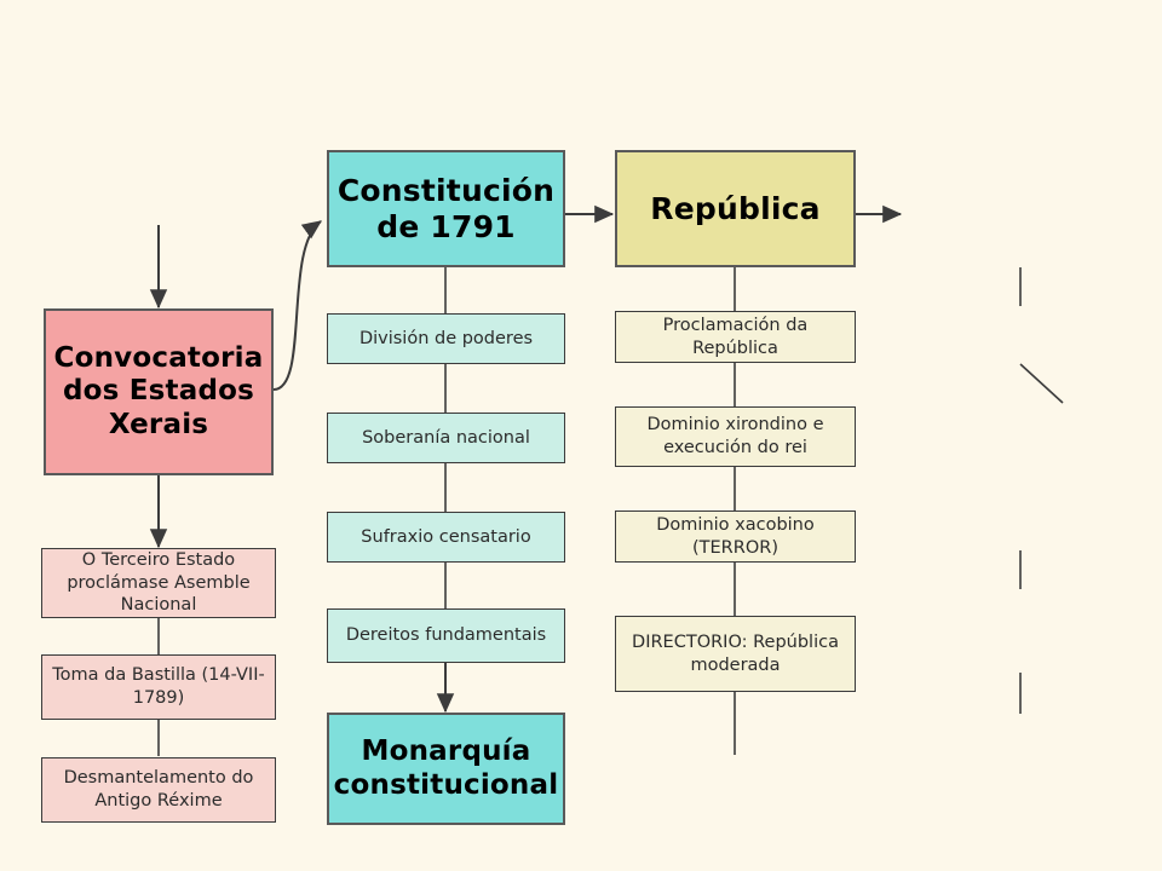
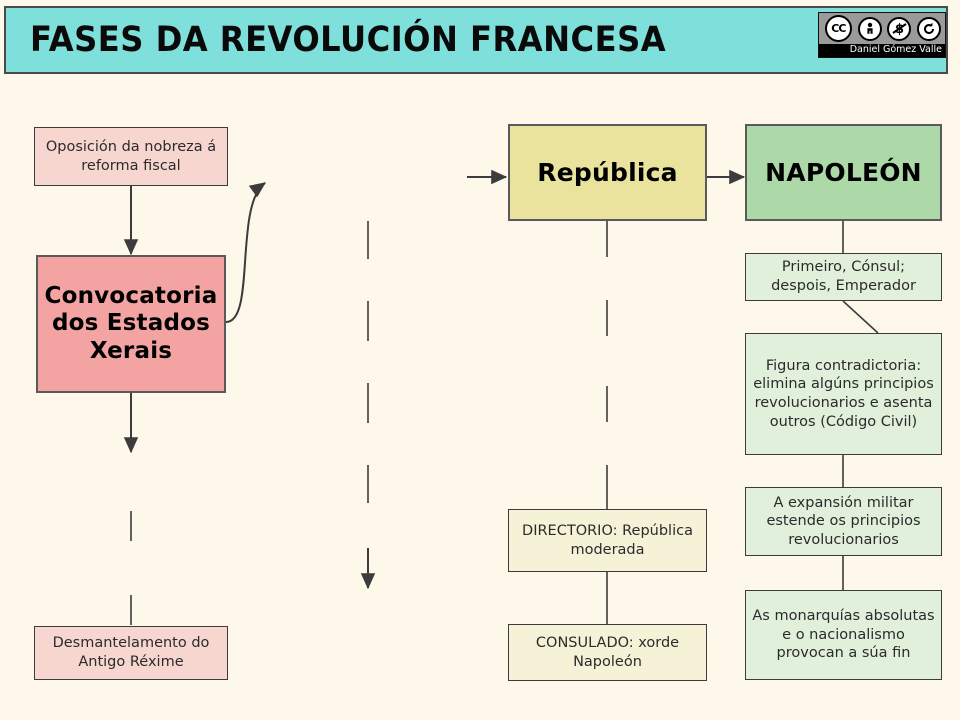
+ FASES DA REVOLUCIÓN FRANCESA
+ CC
+ Daniel Gómez Valle
+ Oposición da nobreza á reforma fiscal
  Convocatoria dos Estados Xerais
- O Terceiro Estado proclámase Asemble Nacional
- Toma da Bastilla (14-VII-1789)
  Desmantelamento do Antigo Réxime
- Constitución de 1791
- División de poderes
- Soberanía nacional
- Sufraxio censatario
- Dereitos fundamentais
- Monarquía constitucional
  República
- Proclamación da República
- Dominio xirondino e execución do rei
- Dominio xacobino (TERROR)
  DIRECTORIO: República moderada
+ CONSULADO: xorde Napoleón
+ NAPOLEÓN
+ Primeiro, Cónsul; despois, Emperador
+ Figura contradictoria: elimina algúns principios revolucionarios e asenta outros (Código Civil)
+ A expansión militar estende os principios revolucionarios
+ As monarquías absolutas e o nacionalismo provocan a súa fin
